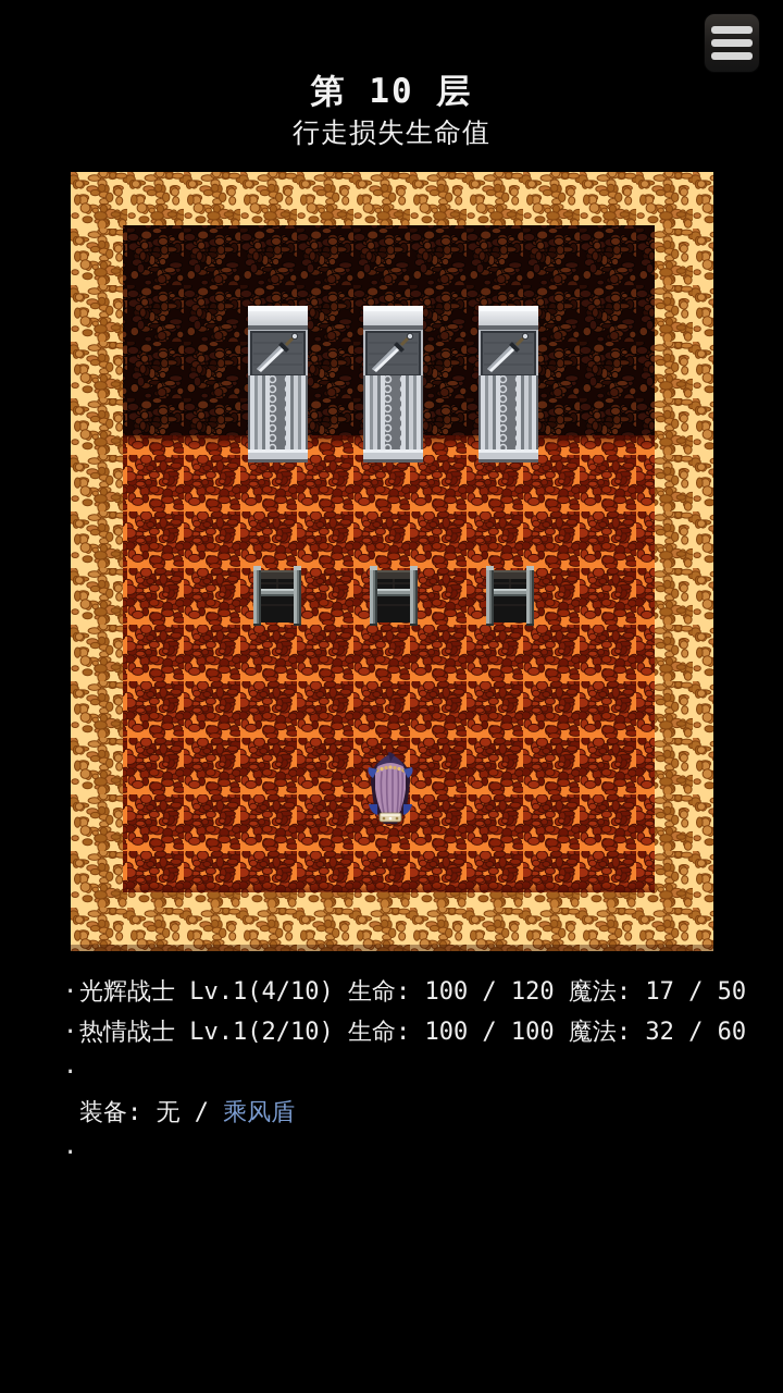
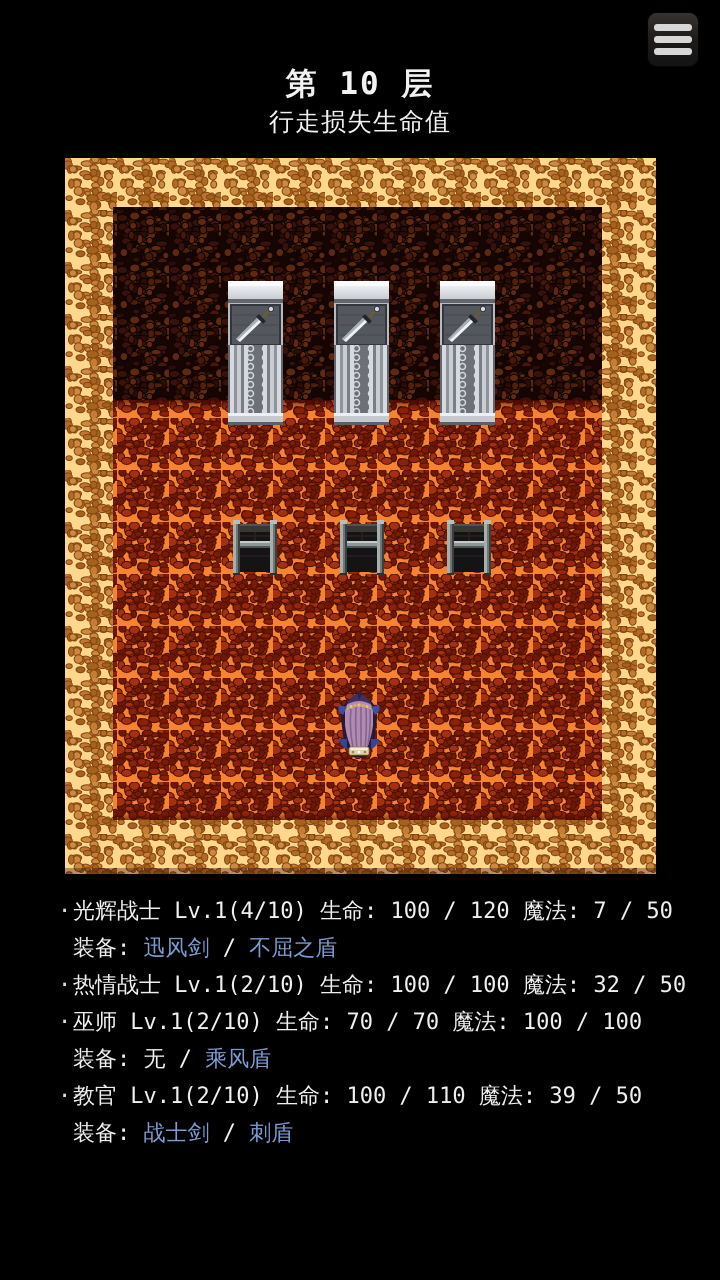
  第 10 层
  行走损失生命值
  ·
- 光辉战士 Lv.1(4/10) 生命: 100 / 120 魔法: 17 / 50
+ 光辉战士 Lv.1(4/10) 生命: 100 / 120 魔法: 7 / 50
+ 装备: 迅风剑 / 不屈之盾
  ·
- 热情战士 Lv.1(2/10) 生命: 100 / 100 魔法: 32 / 60
+ 热情战士 Lv.1(2/10) 生命: 100 / 100 魔法: 32 / 50
  ·
+ 巫师 Lv.1(2/10) 生命: 70 / 70 魔法: 100 / 100
  装备: 无 / 乘风盾
  ·
+ 教官 Lv.1(2/10) 生命: 100 / 110 魔法: 39 / 50
+ 装备: 战士剑 / 刺盾
